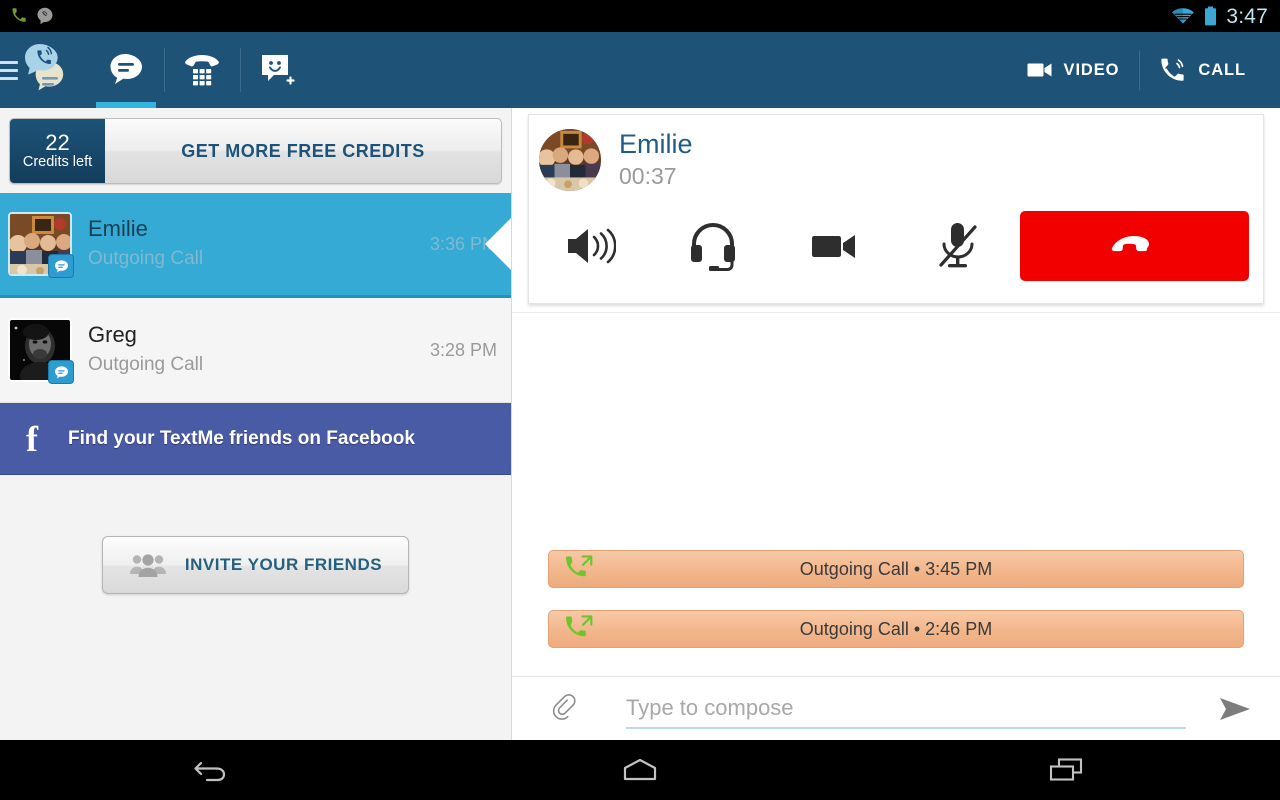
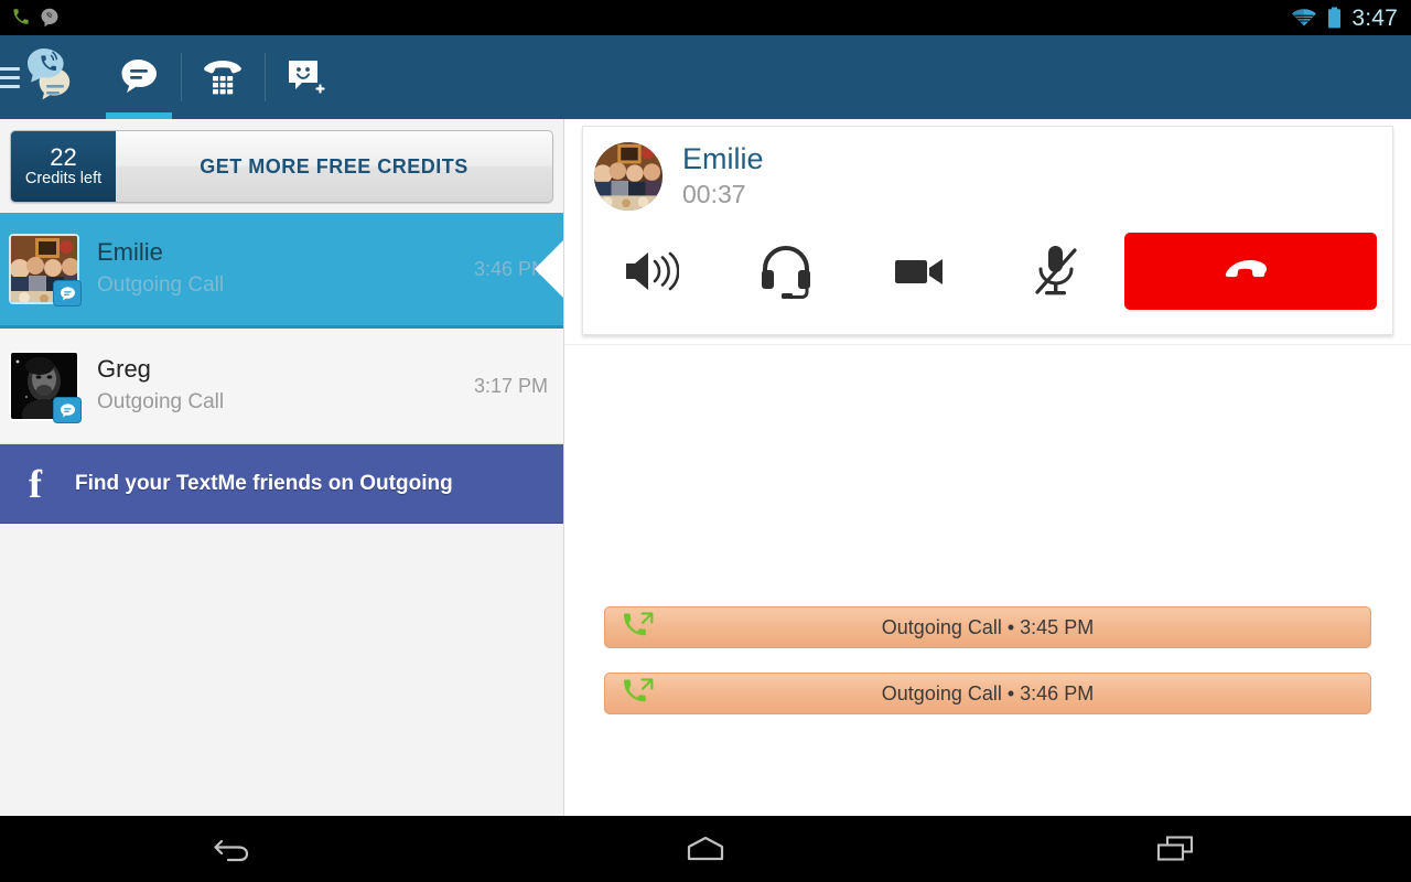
  3:47
- VIDEO
- CALL
  22
  Credits left
  GET MORE FREE CREDITS
  Emilie
  Outgoing Call
- 3:36 PM
+ 3:46 PM
  Greg
  Outgoing Call
- 3:28 PM
+ 3:17 PM
  f
- Find your TextMe friends on Facebook
+ Find your TextMe friends on Outgoing
- INVITE YOUR FRIENDS
  Emilie
  00:37
  Outgoing Call • 3:45 PM
- Outgoing Call • 2:46 PM
+ Outgoing Call • 3:46 PM
- Type to compose
